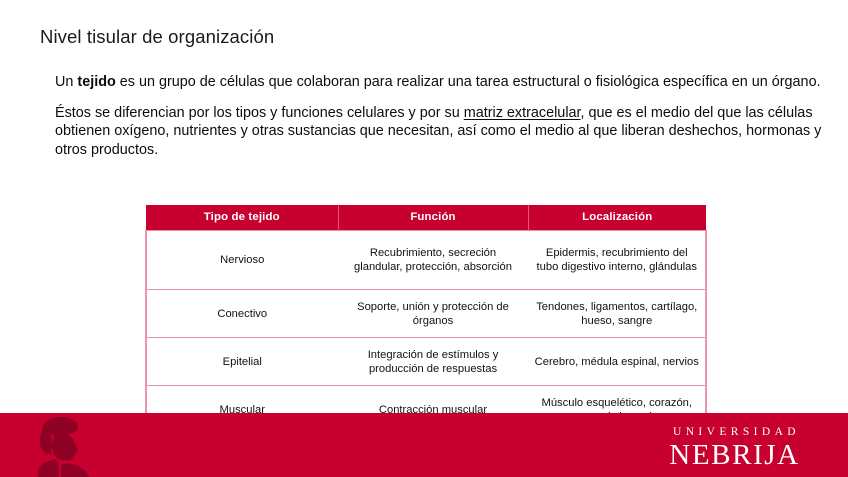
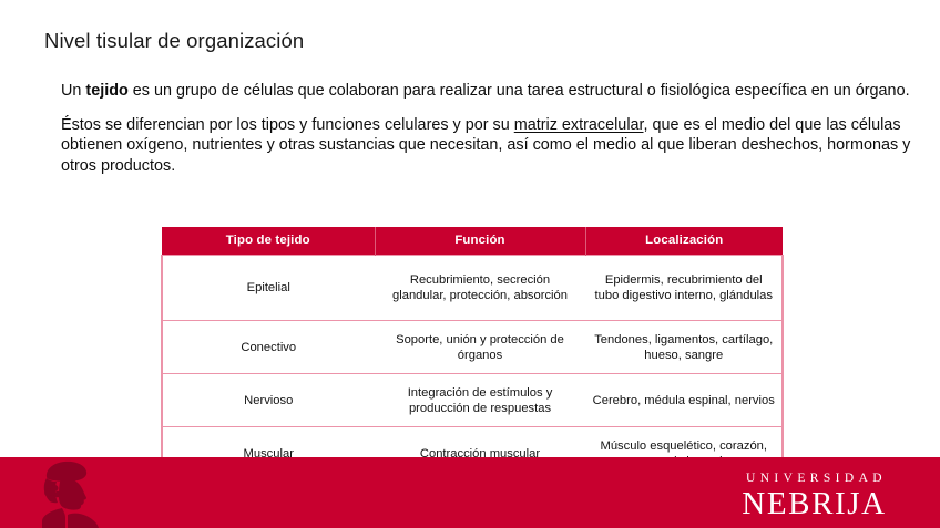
  Nivel tisular de organización
  Un tejido es un grupo de células que colaboran para realizar una tarea estructural o fisiológica específica en un órgano.
  Éstos se diferencian por los tipos y funciones celulares y por su matriz extracelular, que es el medio del que las células obtienen oxígeno, nutrientes y otras sustancias que necesitan, así como el medio al que liberan deshechos, hormonas y otros productos.
  Tipo de tejido	Función	Localización
- Nervioso	Recubrimiento, secreción glandular, protección, absorción	Epidermis, recubrimiento del tubo digestivo interno, glándulas
+ Epitelial	Recubrimiento, secreción glandular, protección, absorción	Epidermis, recubrimiento del tubo digestivo interno, glándulas
  Conectivo	Soporte, unión y protección de órganos	Tendones, ligamentos, cartílago, hueso, sangre
- Epitelial	Integración de estímulos y producción de respuestas	Cerebro, médula espinal, nervios
+ Nervioso	Integración de estímulos y producción de respuestas	Cerebro, médula espinal, nervios
  Muscular	Contracción muscular	Músculo esquelético, corazón,
  UNIVERSIDAD
  NEBRIJA
